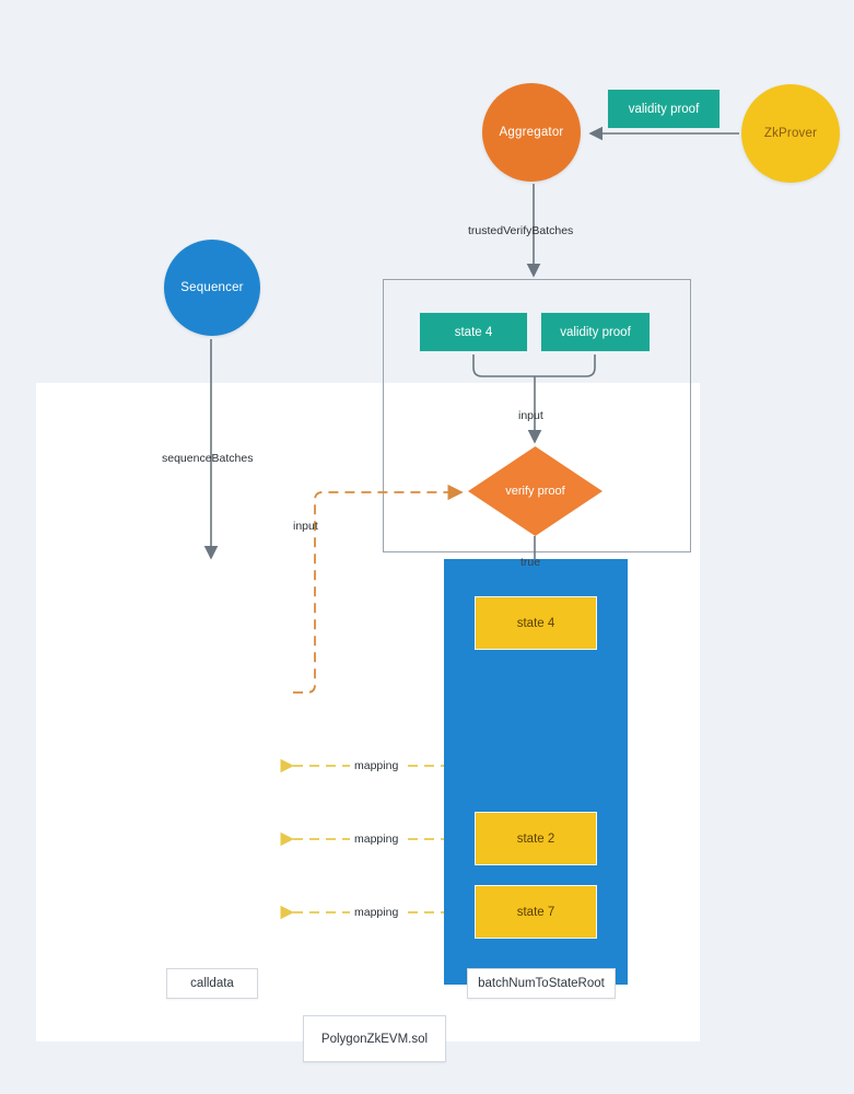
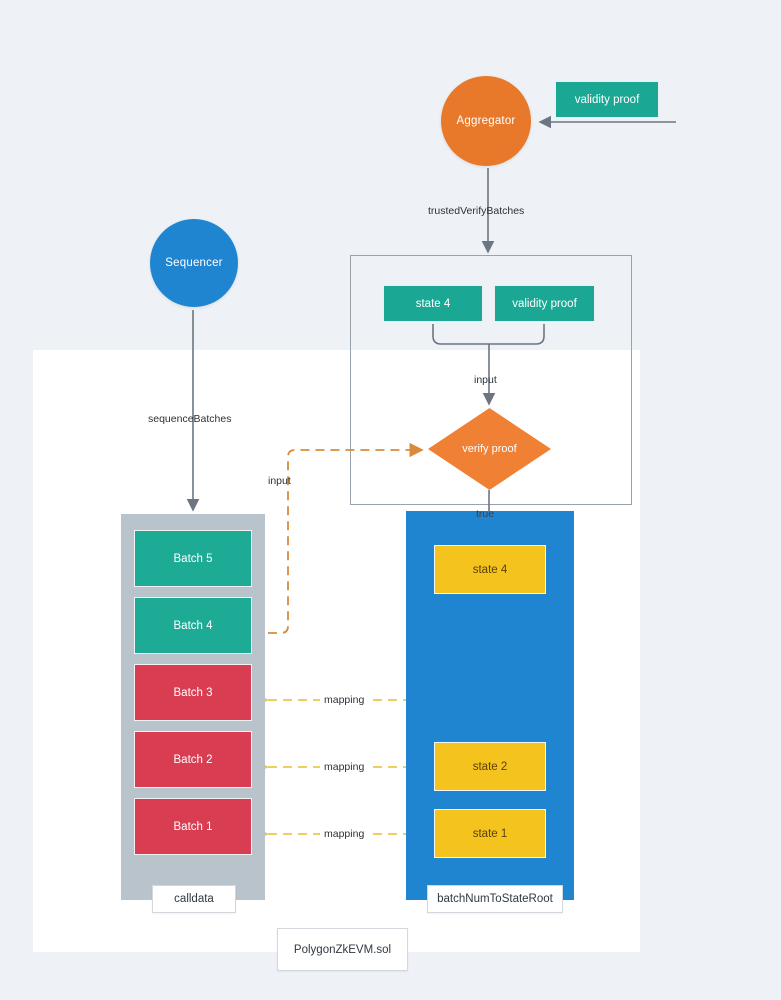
  Aggregator
- ZkProver
  Sequencer
  validity proof
  state 4
  validity proof
  verify proof
+ Batch 5
+ Batch 4
+ Batch 3
+ Batch 2
+ Batch 1
  state 4
  state 2
- state 7
+ state 1
  calldata
  batchNumToStateRoot
  PolygonZkEVM.sol
  trustedVerifyBatches
  sequenceBatches
  input
  input
  true
  mapping
  mapping
  mapping
